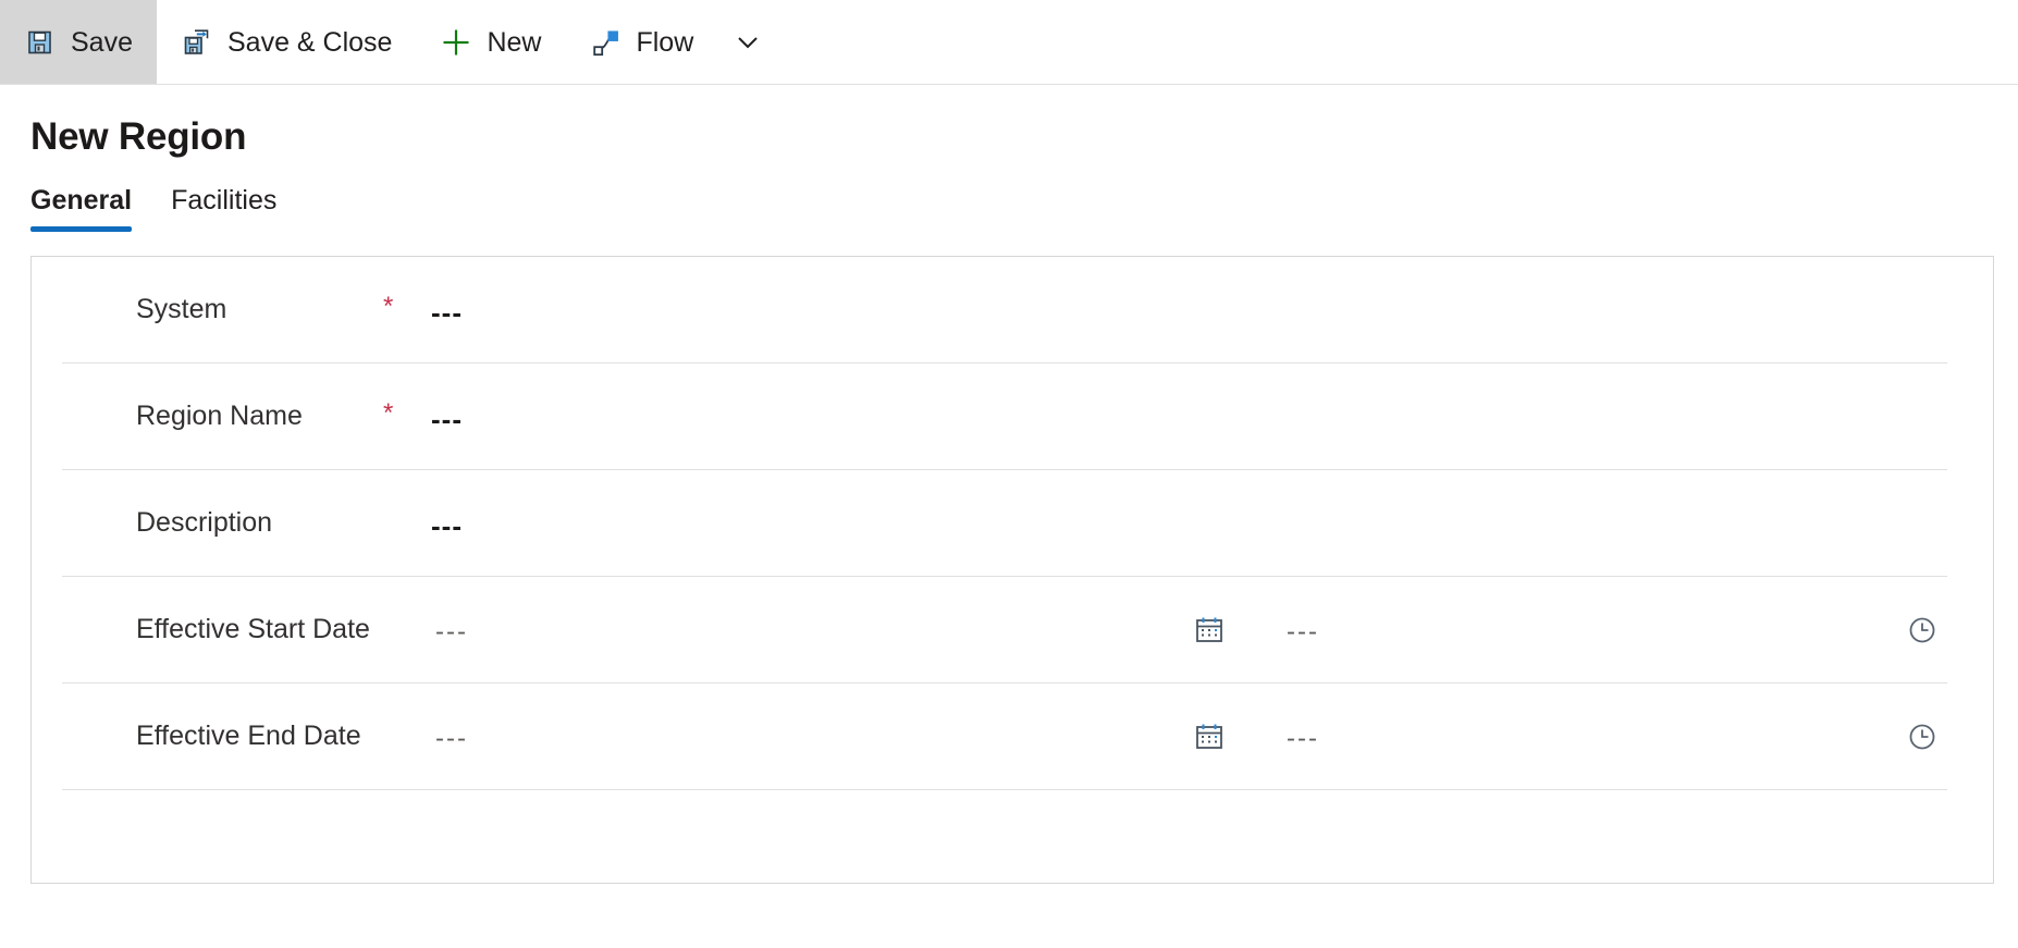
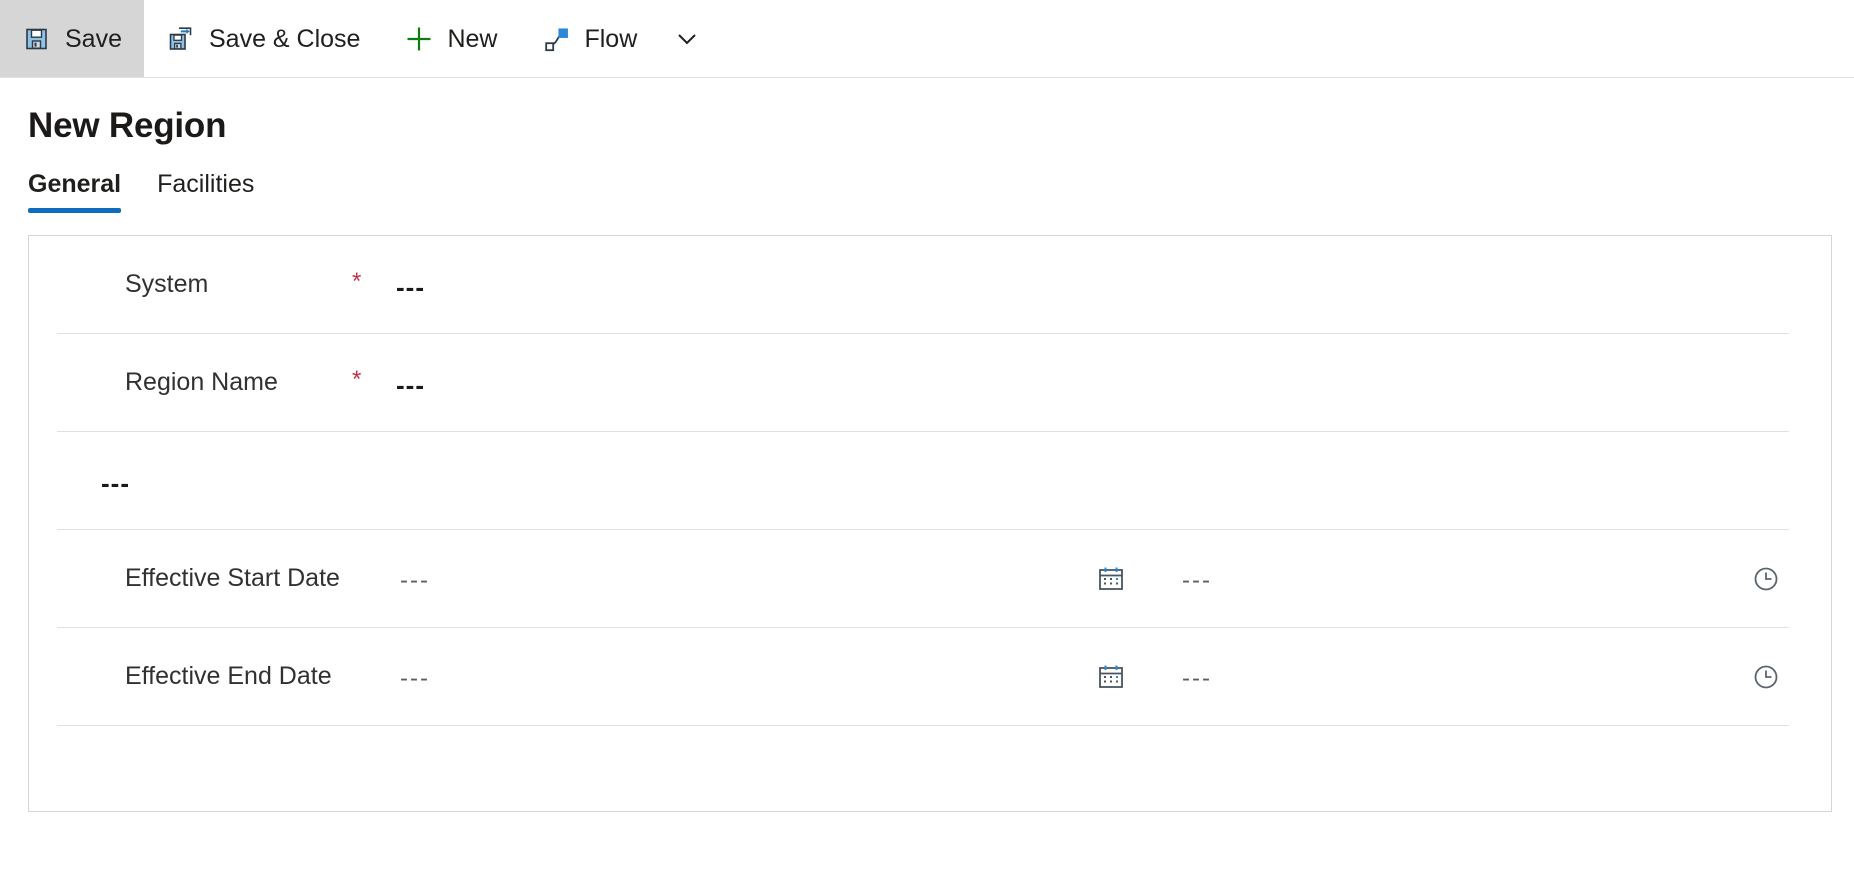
  Save
  Save & Close
  New
  Flow
  New Region
  General
  Facilities
  System
  *
  ---
  Region Name
  *
  ---
- Description
  ---
  Effective Start Date
  ---
  ---
  Effective End Date
  ---
  ---
